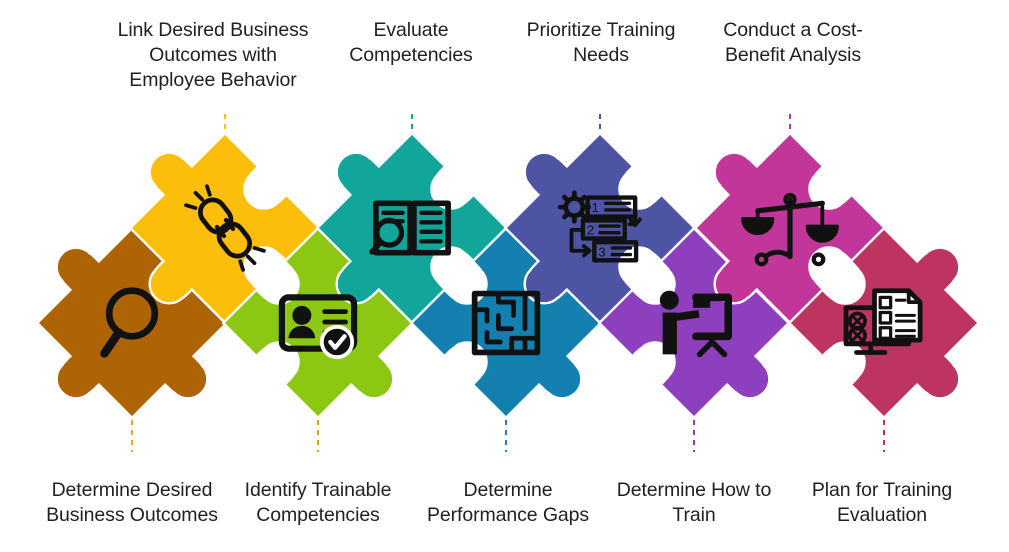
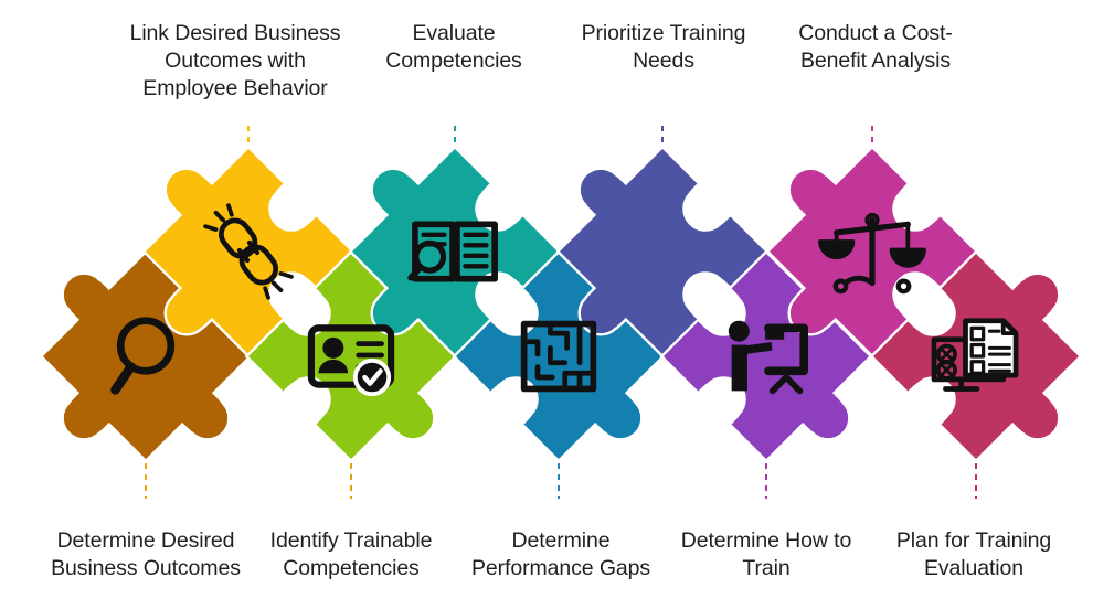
- 1
- 2
- 3
  Link Desired Business
  Outcomes with
  Employee Behavior
  Evaluate
  Competencies
  Prioritize Training
  Needs
  Conduct a Cost-
  Benefit Analysis
  Determine Desired
  Business Outcomes
  Identify Trainable
  Competencies
  Determine
  Performance Gaps
  Determine How to
  Train
  Plan for Training
  Evaluation
